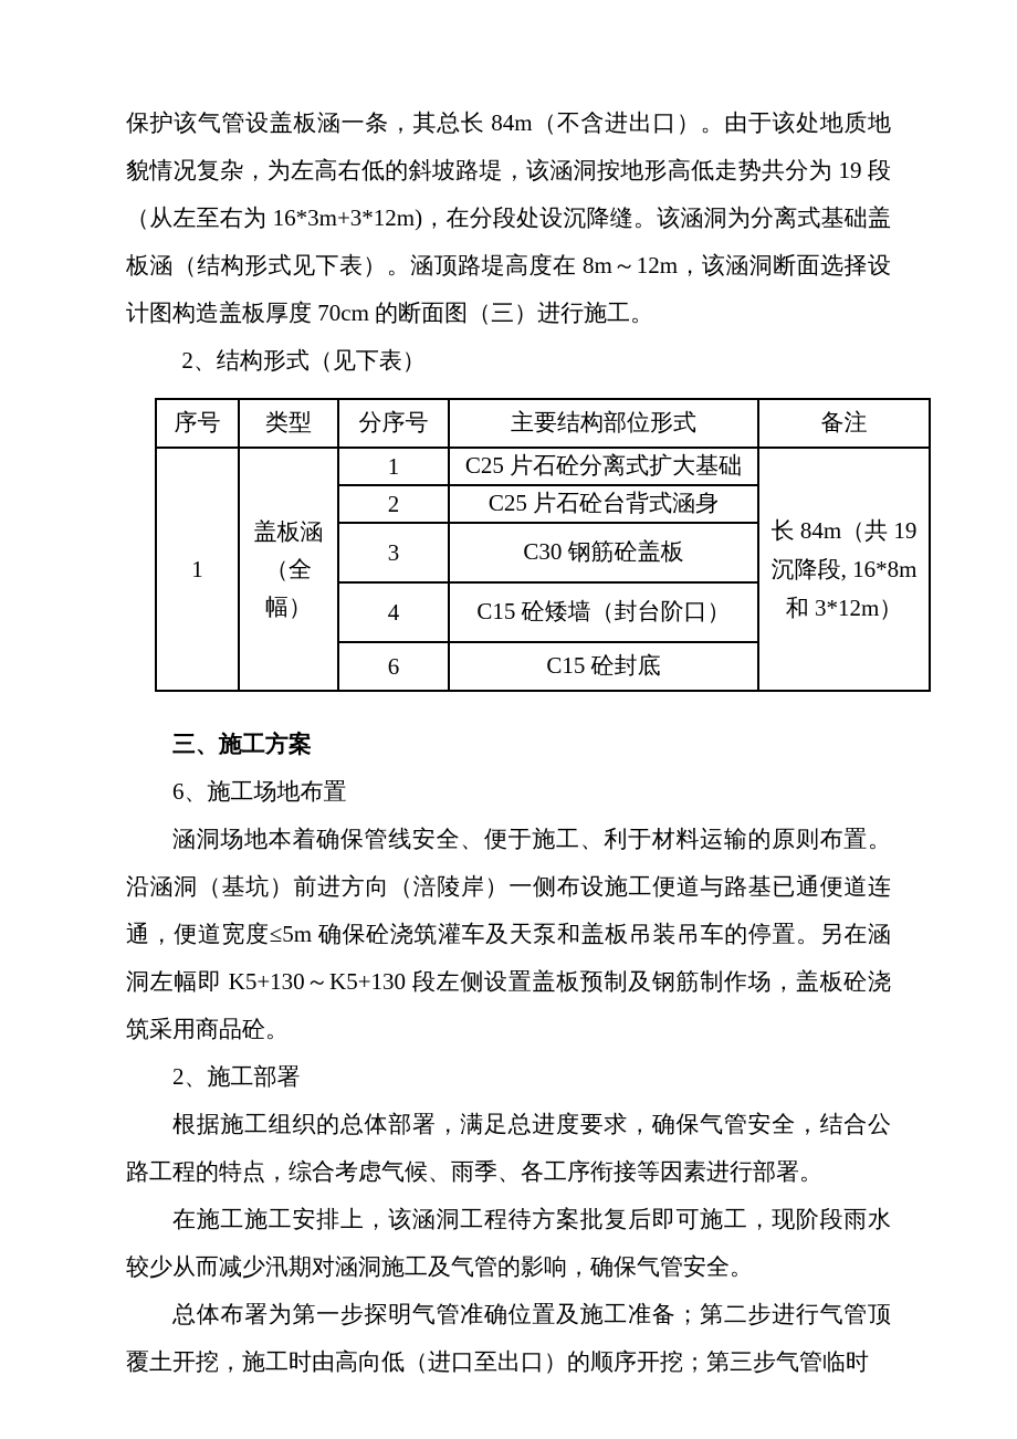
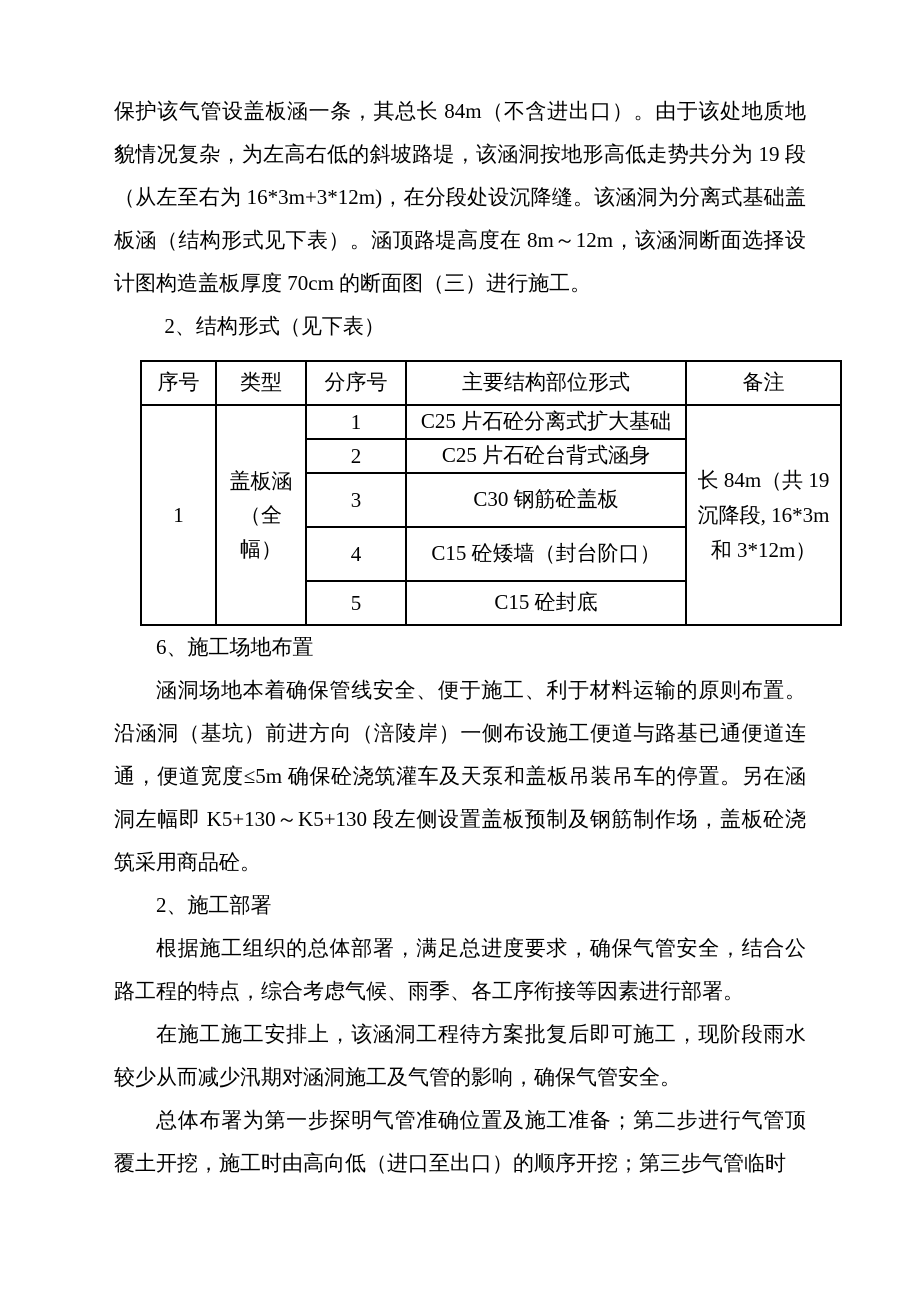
  保护该气管设盖板涵一条，其总长 84m（不含进出口）。由于该处地质地貌情况复杂，为左高右低的斜坡路堤，该涵洞按地形高低走势共分为 19 段（从左至右为 16*3m+3*12m)，在分段处设沉降缝。该涵洞为分离式基础盖板涵（结构形式见下表）。涵顶路堤高度在 8m～12m，该涵洞断面选择设计图构造盖板厚度 70cm 的断面图（三）进行施工。
  2、结构形式（见下表）
  序号	类型	分序号	主要结构部位形式	备注
- 1	盖板涵 （全幅）	1	C25 片石砼分离式扩大基础	长 84m（共 19 沉降段, 16*8m 和 3*12m）
+ 1	盖板涵 （全幅）	1	C25 片石砼分离式扩大基础	长 84m（共 19 沉降段, 16*3m 和 3*12m）
  2	C25 片石砼台背式涵身
  3	C30 钢筋砼盖板
  4	C15 砼矮墙（封台阶口）
- 6	C15 砼封底
+ 5	C15 砼封底
- 三、施工方案
  6、施工场地布置
  涵洞场地本着确保管线安全、便于施工、利于材料运输的原则布置。沿涵洞（基坑）前进方向（涪陵岸）一侧布设施工便道与路基已通便道连通，便道宽度≤5m 确保砼浇筑灌车及天泵和盖板吊装吊车的停置。另在涵洞左幅即 K5+130～K5+130 段左侧设置盖板预制及钢筋制作场，盖板砼浇筑采用商品砼。
  2、施工部署
  根据施工组织的总体部署，满足总进度要求，确保气管安全，结合公路工程的特点，综合考虑气候、雨季、各工序衔接等因素进行部署。
  在施工施工安排上，该涵洞工程待方案批复后即可施工，现阶段雨水较少从而减少汛期对涵洞施工及气管的影响，确保气管安全。
  总体布署为第一步探明气管准确位置及施工准备；第二步进行气管顶覆土开挖，施工时由高向低（进口至出口）的顺序开挖；第三步气管临时
